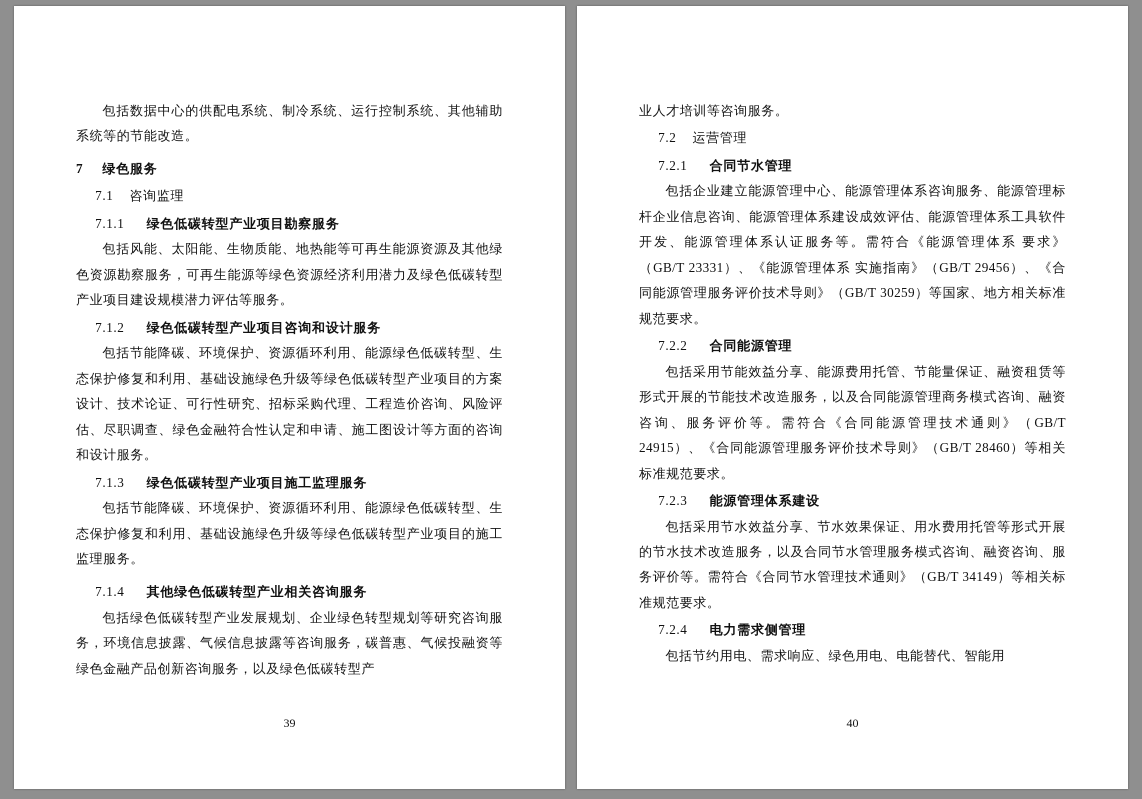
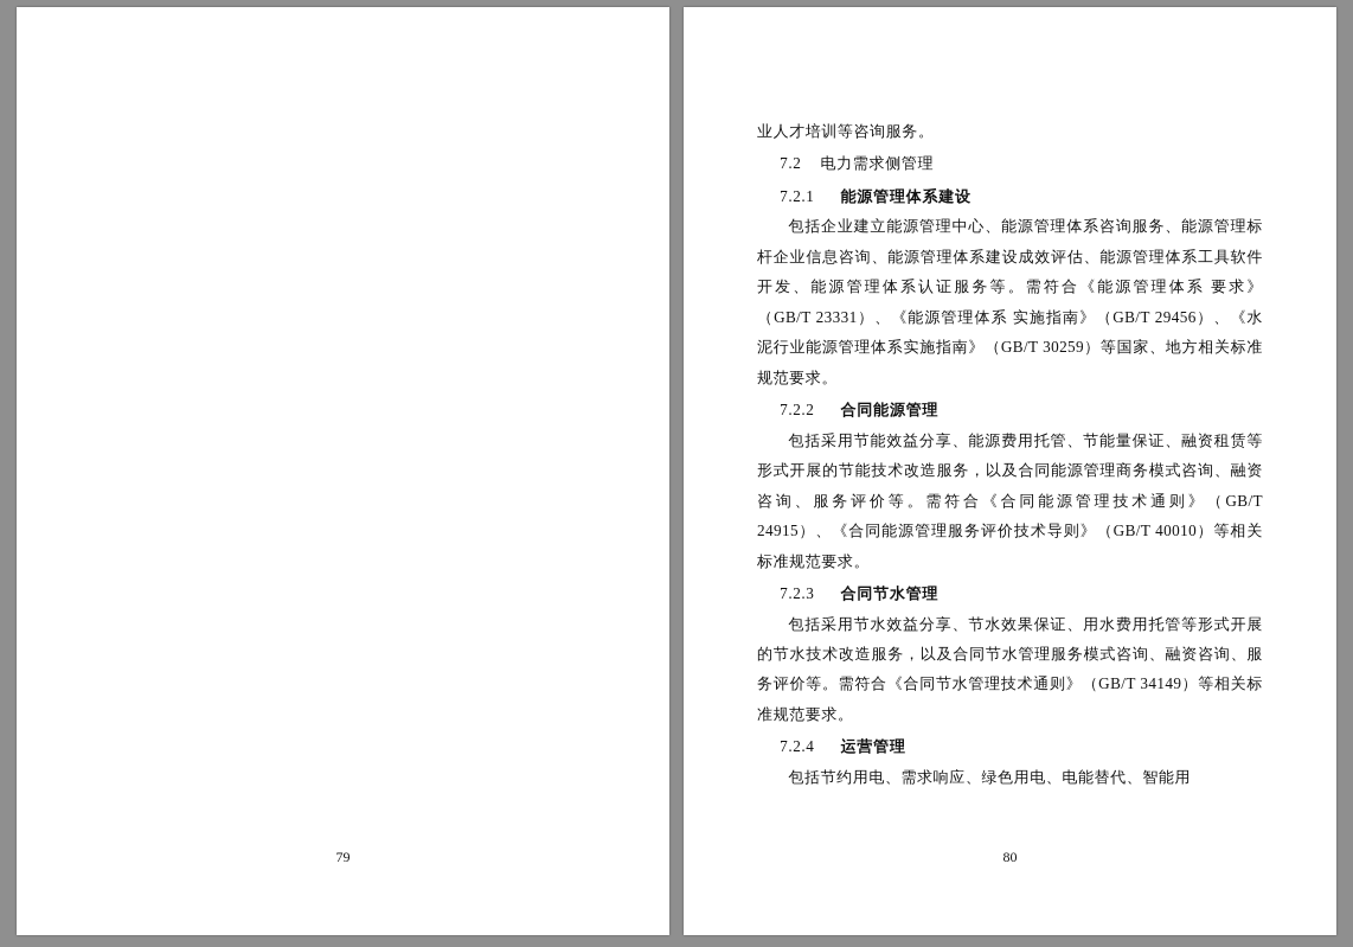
- 包括数据中心的供配电系统、制冷系统、运行控制系统、其他辅助系统等的节能改造。
- 7 绿色服务
- 7.1 咨询监理
- 7.1.1 绿色低碳转型产业项目勘察服务
- 包括风能、太阳能、生物质能、地热能等可再生能源资源及其他绿色资源勘察服务，可再生能源等绿色资源经济利用潜力及绿色低碳转型产业项目建设规模潜力评估等服务。
- 7.1.2 绿色低碳转型产业项目咨询和设计服务
- 包括节能降碳、环境保护、资源循环利用、能源绿色低碳转型、生态保护修复和利用、基础设施绿色升级等绿色低碳转型产业项目的方案设计、技术论证、可行性研究、招标采购代理、工程造价咨询、风险评估、尽职调查、绿色金融符合性认定和申请、施工图设计等方面的咨询和设计服务。
- 7.1.3 绿色低碳转型产业项目施工监理服务
- 包括节能降碳、环境保护、资源循环利用、能源绿色低碳转型、生态保护修复和利用、基础设施绿色升级等绿色低碳转型产业项目的施工监理服务。
- 7.1.4 其他绿色低碳转型产业相关咨询服务
- 包括绿色低碳转型产业发展规划、企业绿色转型规划等研究咨询服务，环境信息披露、气候信息披露等咨询服务，碳普惠、气候投融资等绿色金融产品创新咨询服务，以及绿色低碳转型产
- 39
+ 79
  业人才培训等咨询服务。
- 7.2 运营管理
+ 7.2 电力需求侧管理
- 7.2.1 合同节水管理
+ 7.2.1 能源管理体系建设
- 包括企业建立能源管理中心、能源管理体系咨询服务、能源管理标杆企业信息咨询、能源管理体系建设成效评估、能源管理体系工具软件开发、能源管理体系认证服务等。需符合《能源管理体系 要求》（GB/T 23331）、《能源管理体系 实施指南》（GB/T 29456）、《合同能源管理服务评价技术导则》（GB/T 30259）等国家、地方相关标准规范要求。
+ 包括企业建立能源管理中心、能源管理体系咨询服务、能源管理标杆企业信息咨询、能源管理体系建设成效评估、能源管理体系工具软件开发、能源管理体系认证服务等。需符合《能源管理体系 要求》（GB/T 23331）、《能源管理体系 实施指南》（GB/T 29456）、《水泥行业能源管理体系实施指南》（GB/T 30259）等国家、地方相关标准规范要求。
  7.2.2 合同能源管理
- 包括采用节能效益分享、能源费用托管、节能量保证、融资租赁等形式开展的节能技术改造服务，以及合同能源管理商务模式咨询、融资咨询、服务评价等。需符合《合同能源管理技术通则》（GB/T 24915）、《合同能源管理服务评价技术导则》（GB/T 28460）等相关标准规范要求。
+ 包括采用节能效益分享、能源费用托管、节能量保证、融资租赁等形式开展的节能技术改造服务，以及合同能源管理商务模式咨询、融资咨询、服务评价等。需符合《合同能源管理技术通则》（GB/T 24915）、《合同能源管理服务评价技术导则》（GB/T 40010）等相关标准规范要求。
- 7.2.3 能源管理体系建设
+ 7.2.3 合同节水管理
  包括采用节水效益分享、节水效果保证、用水费用托管等形式开展的节水技术改造服务，以及合同节水管理服务模式咨询、融资咨询、服务评价等。需符合《合同节水管理技术通则》（GB/T 34149）等相关标准规范要求。
- 7.2.4 电力需求侧管理
+ 7.2.4 运营管理
  包括节约用电、需求响应、绿色用电、电能替代、智能用
- 40
+ 80
